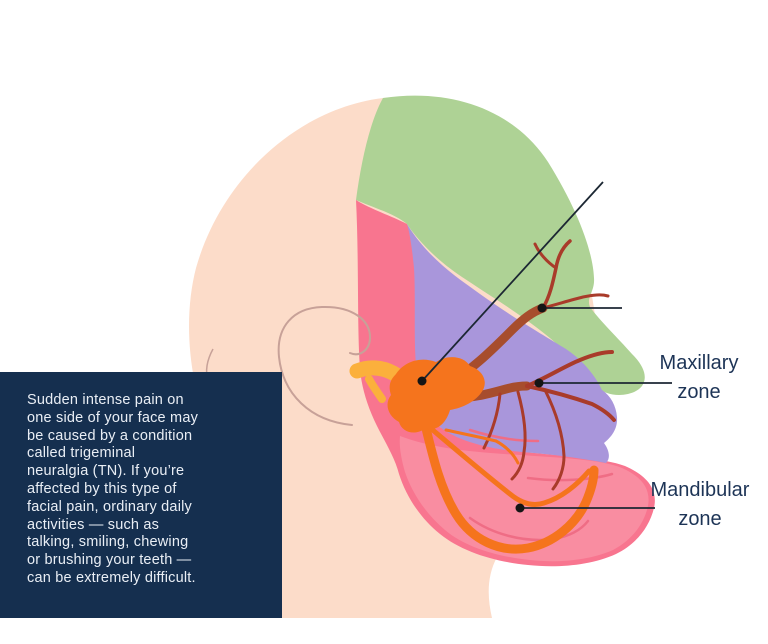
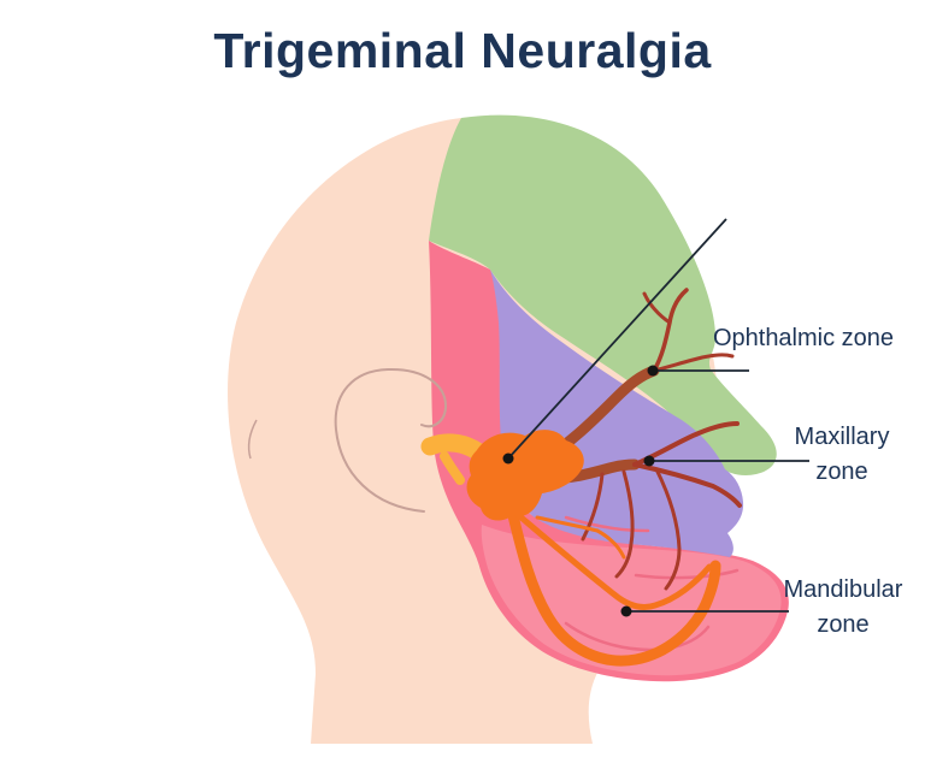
+ Trigeminal Neuralgia
+ Ophthalmic zone
  Maxillary
  zone
  Mandibular
  zone
- Sudden intense pain on
- one side of your face may
- be caused by a condition
- called trigeminal
- neuralgia (TN). If you’re
- affected by this type of
- facial pain, ordinary daily
- activities — such as
- talking, smiling, chewing
- or brushing your teeth —
- can be extremely difficult.
